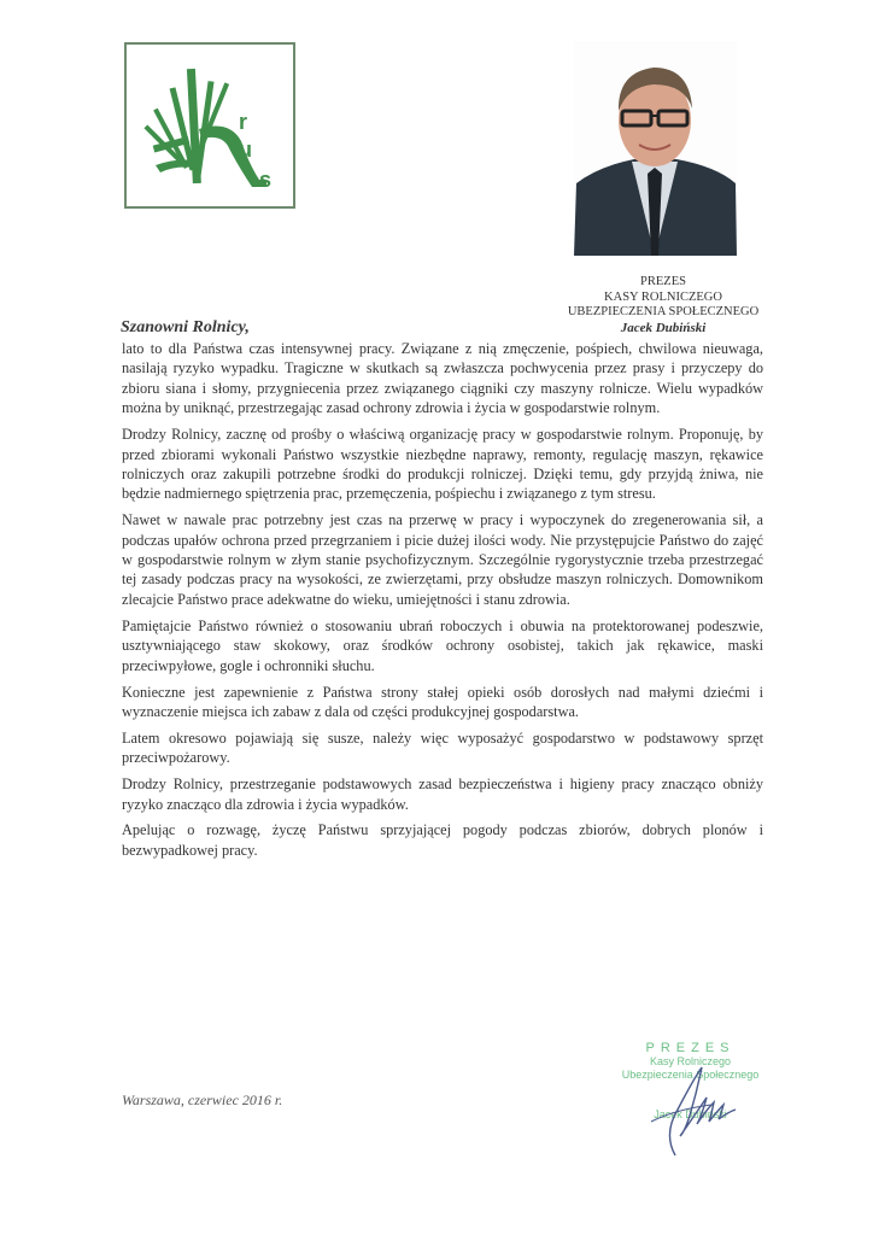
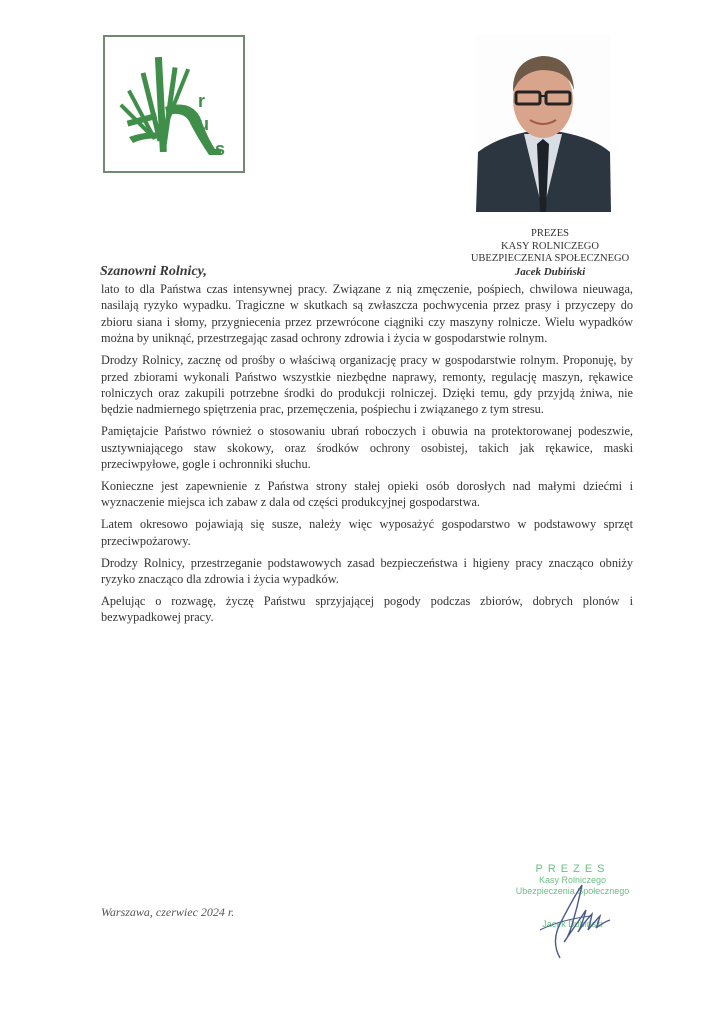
  r
  u
  s
  PREZES
  KASY ROLNICZEGO
  UBEZPIECZENIA SPOŁECZNEGO
  Jacek Dubiński
  Szanowni Rolnicy,
- lato to dla Państwa czas intensywnej pracy. Związane z nią zmęczenie, pośpiech, chwilowa nieuwaga, nasilają ryzyko wypadku. Tragiczne w skutkach są zwłaszcza pochwycenia przez prasy i przyczepy do zbioru siana i słomy, przygniecenia przez związanego ciągniki czy maszyny rolnicze. Wielu wypadków można by uniknąć, przestrzegając zasad ochrony zdrowia i życia w gospodarstwie rolnym.
+ lato to dla Państwa czas intensywnej pracy. Związane z nią zmęczenie, pośpiech, chwilowa nieuwaga, nasilają ryzyko wypadku. Tragiczne w skutkach są zwłaszcza pochwycenia przez prasy i przyczepy do zbioru siana i słomy, przygniecenia przez przewrócone ciągniki czy maszyny rolnicze. Wielu wypadków można by uniknąć, przestrzegając zasad ochrony zdrowia i życia w gospodarstwie rolnym.
  Drodzy Rolnicy, zacznę od prośby o właściwą organizację pracy w gospodarstwie rolnym. Proponuję, by przed zbiorami wykonali Państwo wszystkie niezbędne naprawy, remonty, regulację maszyn, rękawice rolniczych oraz zakupili potrzebne środki do produkcji rolniczej. Dzięki temu, gdy przyjdą żniwa, nie będzie nadmiernego spiętrzenia prac, przemęczenia, pośpiechu i związanego z tym stresu.
- Nawet w nawale prac potrzebny jest czas na przerwę w pracy i wypoczynek do zregenerowania sił, a podczas upałów ochrona przed przegrzaniem i picie dużej ilości wody. Nie przystępujcie Państwo do zajęć w gospodarstwie rolnym w złym stanie psychofizycznym. Szczególnie rygorystycznie trzeba przestrzegać tej zasady podczas pracy na wysokości, ze zwierzętami, przy obsłudze maszyn rolniczych. Domownikom zlecajcie Państwo prace adekwatne do wieku, umiejętności i stanu zdrowia.
  Pamiętajcie Państwo również o stosowaniu ubrań roboczych i obuwia na protektorowanej podeszwie, usztywniającego staw skokowy, oraz środków ochrony osobistej, takich jak rękawice, maski przeciwpyłowe, gogle i ochronniki słuchu.
  Konieczne jest zapewnienie z Państwa strony stałej opieki osób dorosłych nad małymi dziećmi i wyznaczenie miejsca ich zabaw z dala od części produkcyjnej gospodarstwa.
  Latem okresowo pojawiają się susze, należy więc wyposażyć gospodarstwo w podstawowy sprzęt przeciwpożarowy.
  Drodzy Rolnicy, przestrzeganie podstawowych zasad bezpieczeństwa i higieny pracy znacząco obniży ryzyko znacząco dla zdrowia i życia wypadków.
  Apelując o rozwagę, życzę Państwu sprzyjającej pogody podczas zbiorów, dobrych plonów i bezwypadkowej pracy.
- Warszawa, czerwiec 2016 r.
+ Warszawa, czerwiec 2024 r.
  PREZES
  Kasy Rolniczego
  Ubezpieczeniapołecznego
